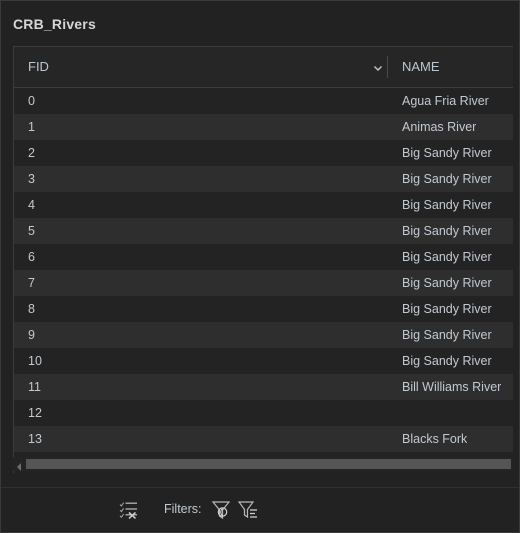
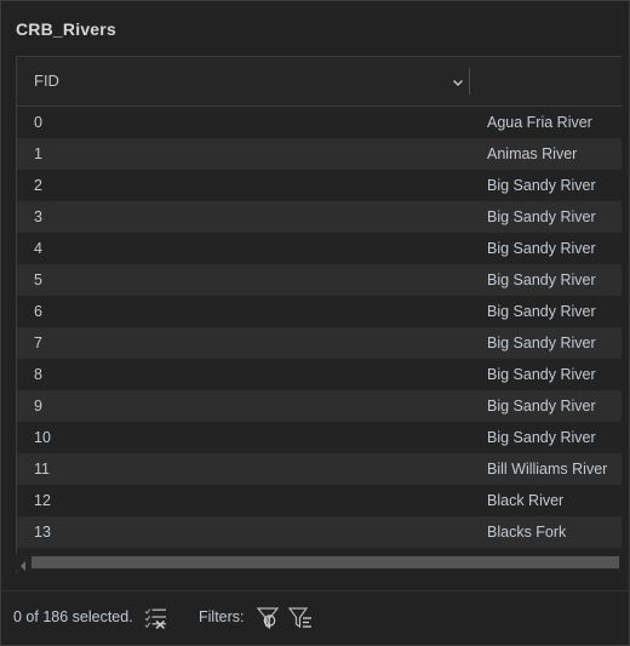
  CRB_Rivers
  FID
- NAME
  0
  Agua Fria River
  1
  Animas River
  2
  Big Sandy River
  3
  Big Sandy River
  4
  Big Sandy River
  5
  Big Sandy River
  6
  Big Sandy River
  7
  Big Sandy River
  8
  Big Sandy River
  9
  Big Sandy River
  10
  Big Sandy River
  11
  Bill Williams River
  12
+ Black River
  13
  Blacks Fork
+ 0 of 186 selected.
  Filters:
